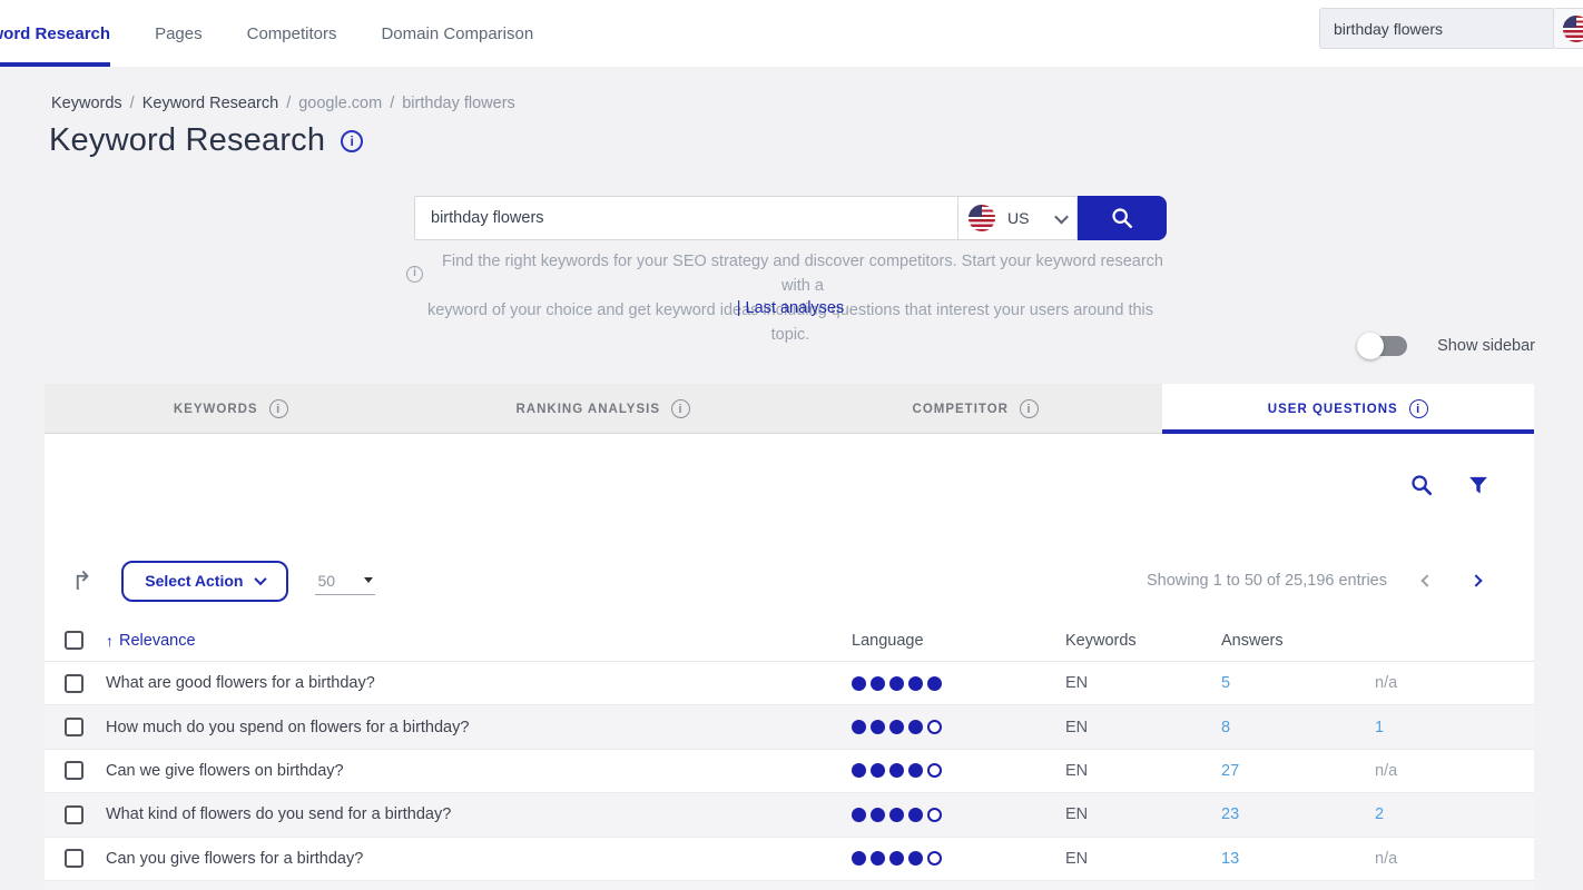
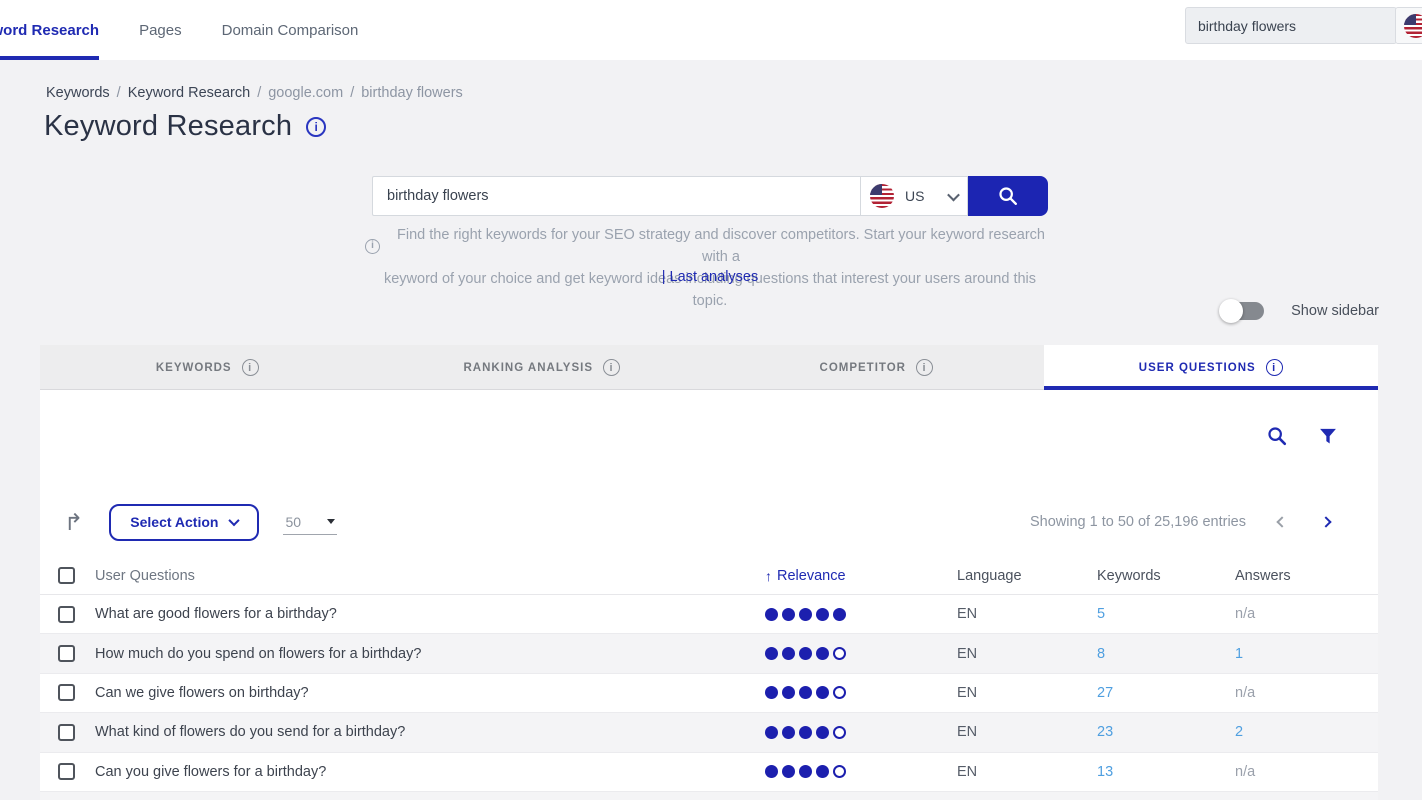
  ord Research
  Pages
- Competitors
  Domain Comparison
  birthday flowers
  Keywords
  /
  Keyword Research
  /
  google.com
  /
  birthday flowers
  Keyword Research
  birthday flowers
  US
  Find the right keywords for your SEO strategy and discover competitors. Start your keyword research with a
  keyword of your choice and get keyword ideas including questions that interest your users around this topic.
  | Last analyses
  Show sidebar
  KEYWORDS
  RANKING ANALYSIS
  COMPETITOR
  USER QUESTIONS
  ↱
  Select Action
  50
  Showing 1 to 50 of 25,196 entries
+ User Questions
  ↑
  Relevance
  Language
  Keywords
  Answers
  What are good flowers for a birthday?
  EN
  5
  n/a
  How much do you spend on flowers for a birthday?
  EN
  8
  1
  Can we give flowers on birthday?
  EN
  27
  n/a
  What kind of flowers do you send for a birthday?
  EN
  23
  2
  Can you give flowers for a birthday?
  EN
  13
  n/a
